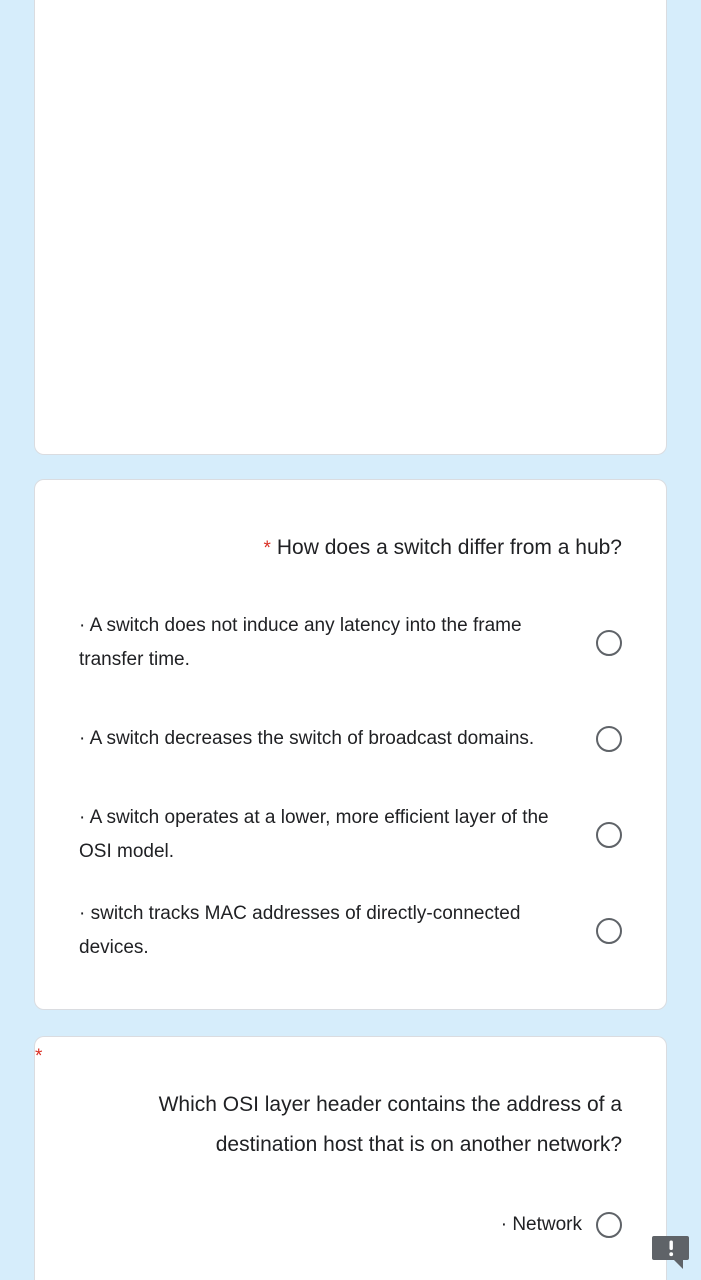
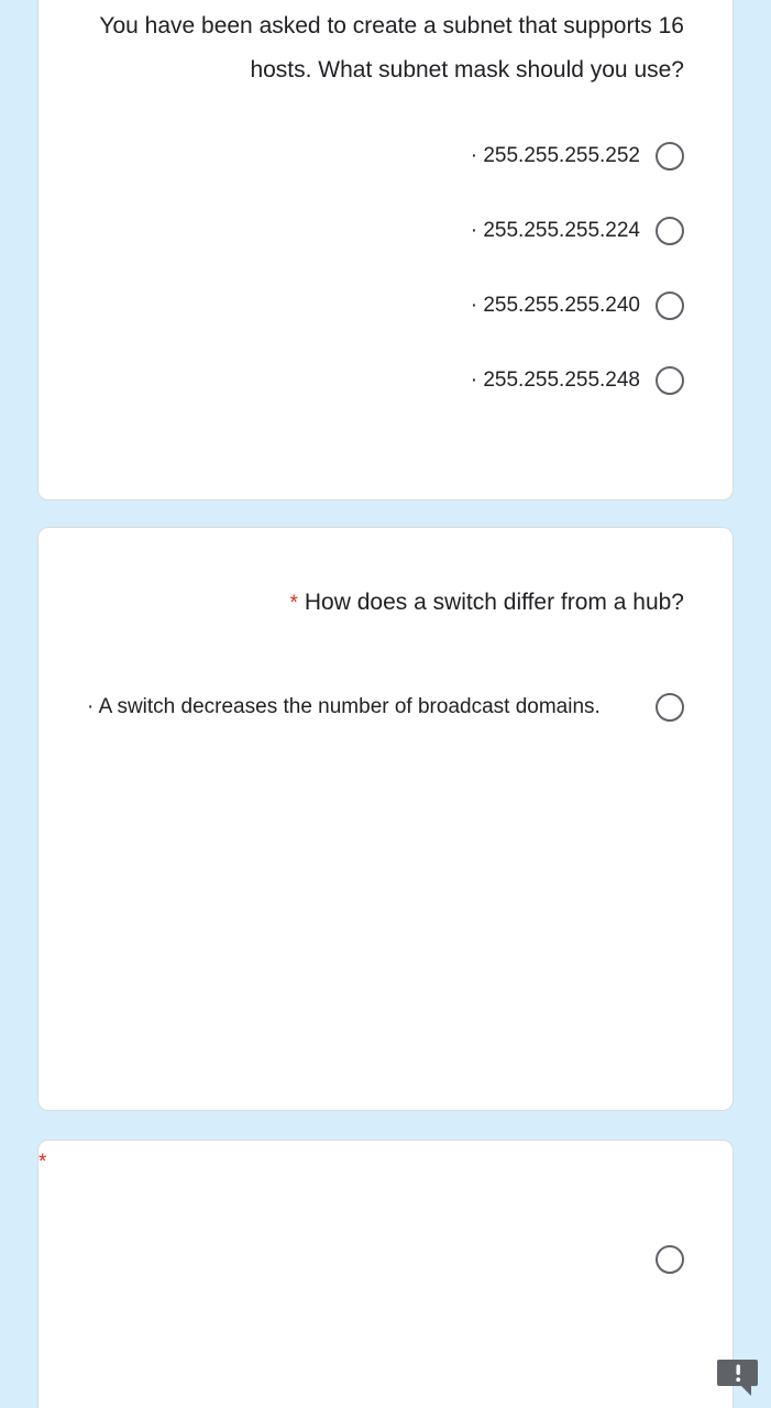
+ You have been asked to create a subnet that supports 16 hosts. What subnet mask should you use?
+ · 255.255.255.252
+ · 255.255.255.224
+ · 255.255.255.240
+ · 255.255.255.248
  * How does a switch differ from a hub?
- · A switch does not induce any latency into the frame transfer time.
- · A switch decreases the switch of broadcast domains.
+ · A switch decreases the number of broadcast domains.
- · A switch operates at a lower, more efficient layer of the OSI model.
- · switch tracks MAC addresses of directly-connected devices.
  *
- Which OSI layer header contains the address of a destination host that is on another network?
- · Network
